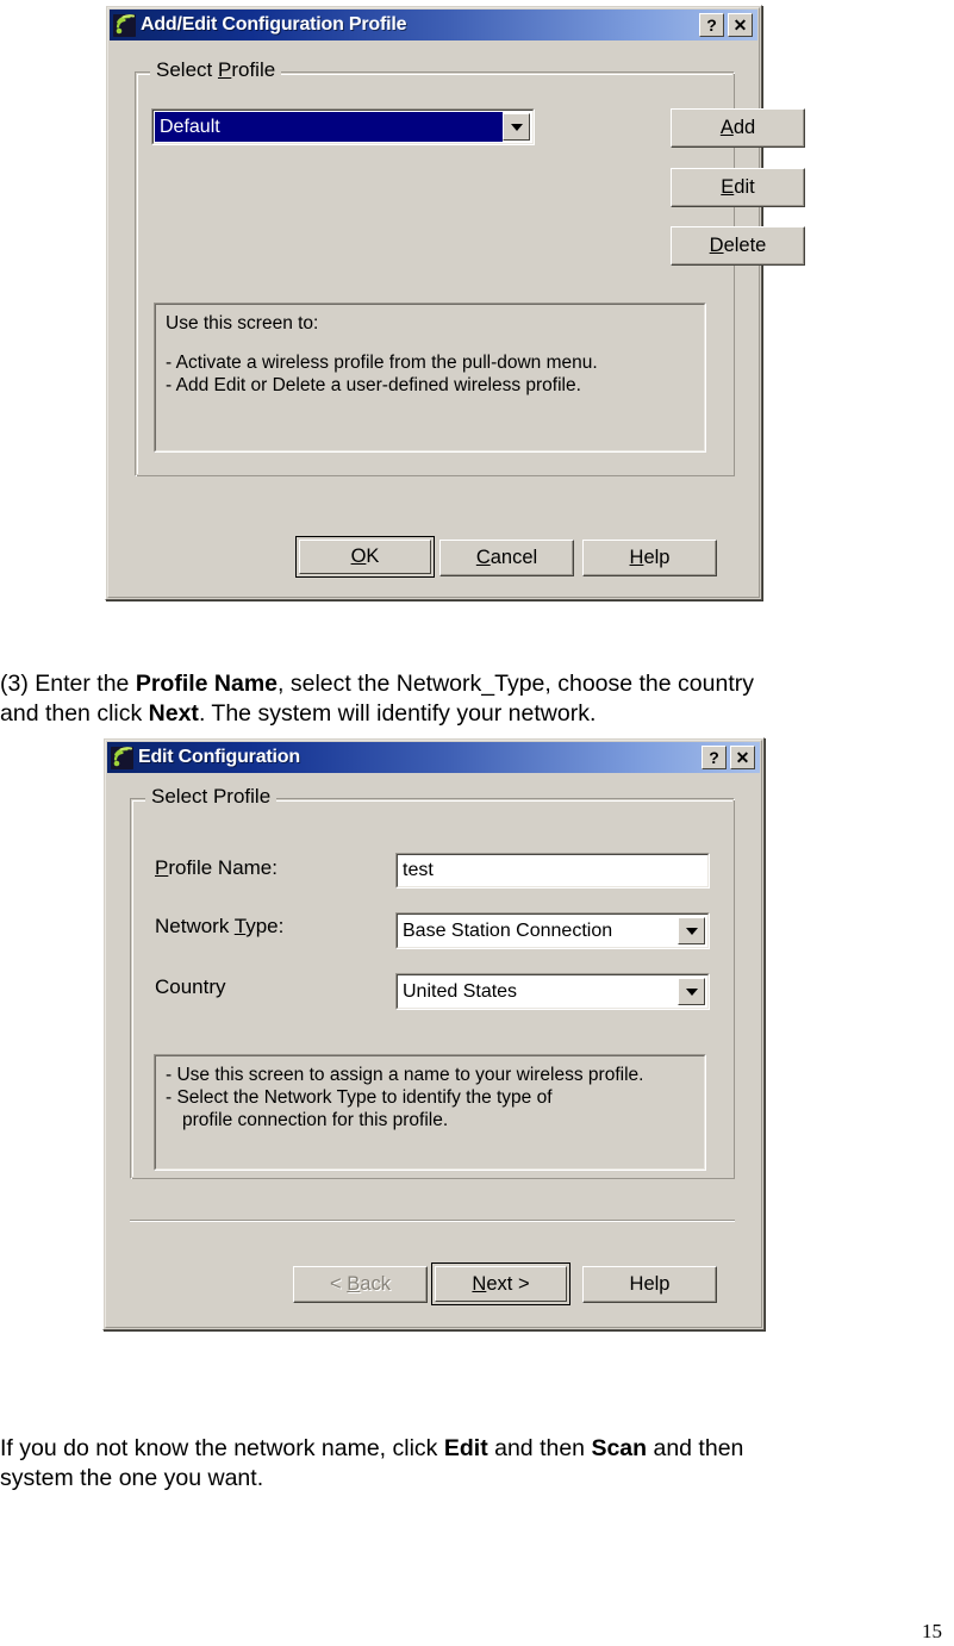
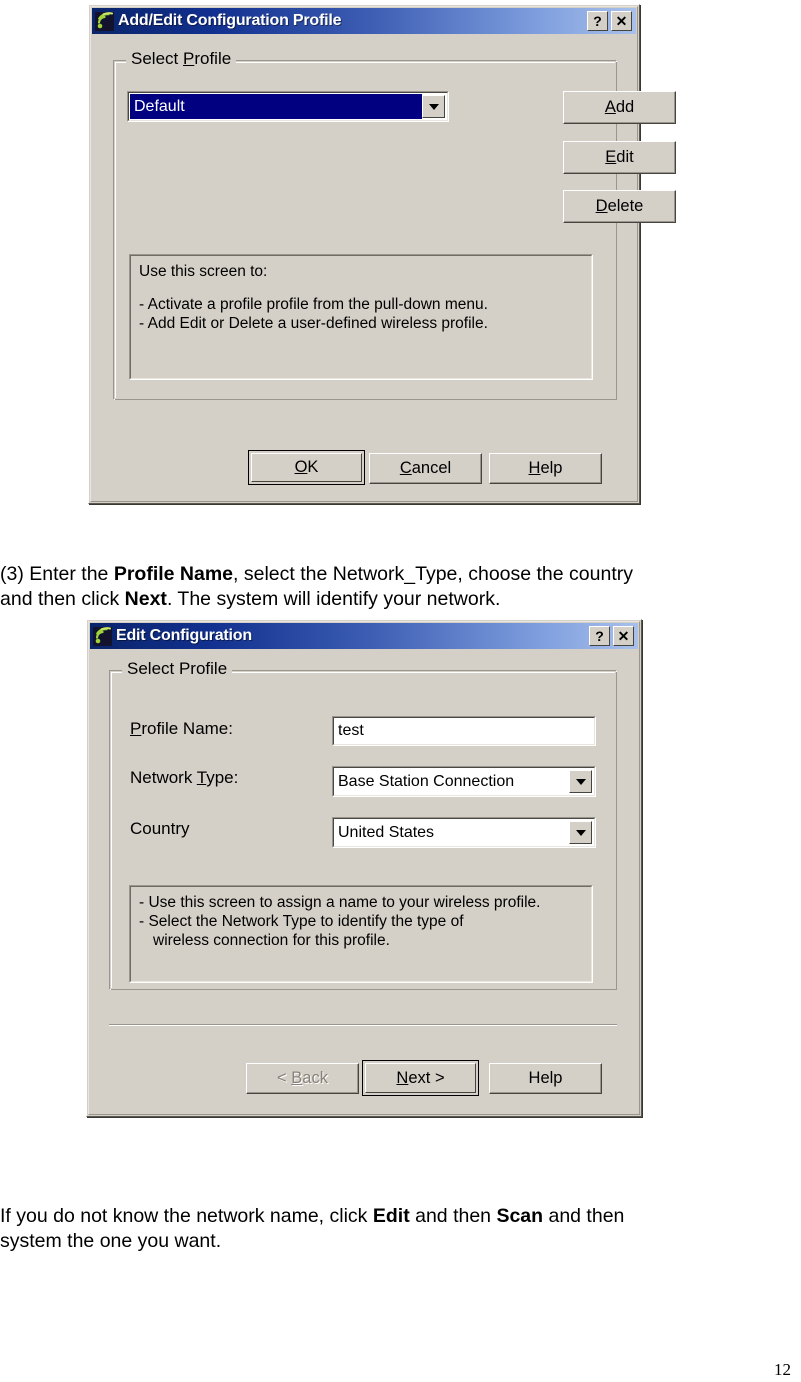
  Add/Edit Configuration Profile
  ?
  ✕
  Select Profile
  Default
  Add
  Edit
  Delete
  Use this screen to:
- - Activate a wireless profile from the pull-down menu.
+ - Activate a profile profile from the pull-down menu.
  - Add Edit or Delete a user-defined wireless profile.
  OK
  Cancel
  Help
  (3) Enter the Profile Name, select the Network_Type, choose the country
  and then click Next. The system will identify your network.
  Edit Configuration
  ?
  ✕
  Select Profile
  Profile Name:
  test
  Network Type:
  Base Station Connection
  Country
  United States
  - Use this screen to assign a name to your wireless profile.
  - Select the Network Type to identify the type of
- profile connection for this profile.
+ wireless connection for this profile.
  < Back
  Next >
  Help
  If you do not know the network name, click Edit and then Scan and then
  system the one you want.
- 15
+ 12
